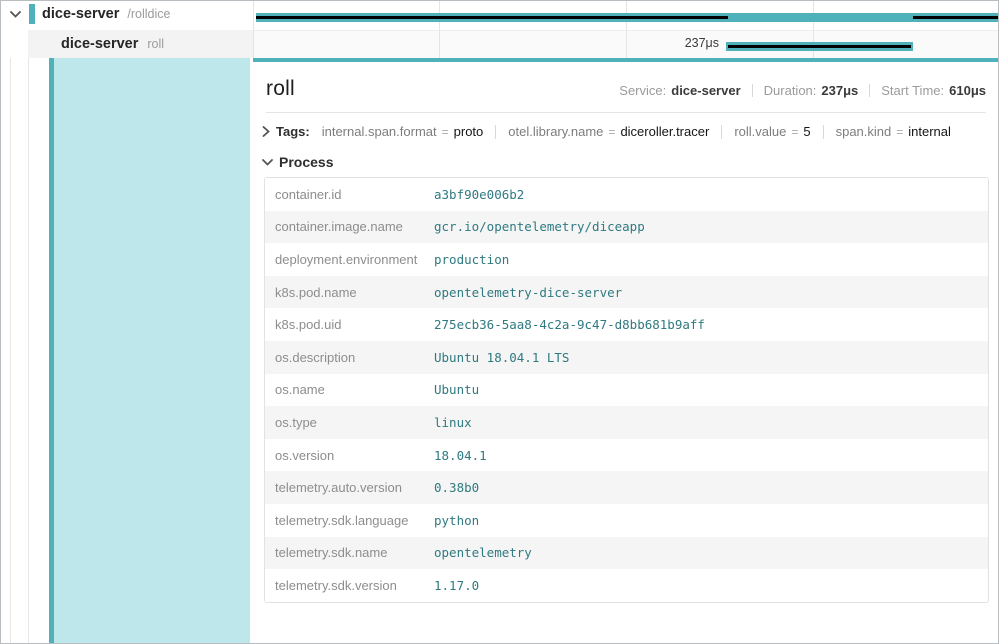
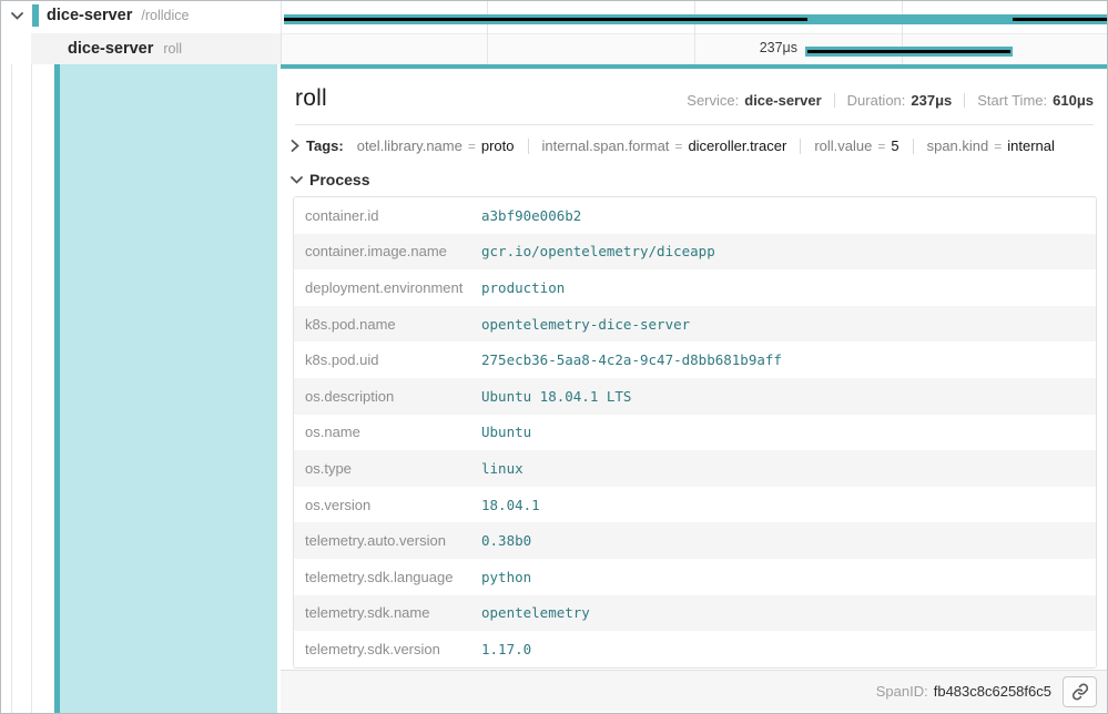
  dice-server
  /rolldice
  dice-server
  roll
  237μs
  roll
  Service:
  dice-server
  Duration:
  237μs
  Start Time:
  610μs
  Tags:
- internal.span.format
+ otel.library.name
  =
  proto
- otel.library.name
+ internal.span.format
  =
  diceroller.tracer
  roll.value
  =
  5
  span.kind
  =
  internal
  Process
  container.id
  a3bf90e006b2
  container.image.name
  gcr.io/opentelemetry/diceapp
  deployment.environment
  production
  k8s.pod.name
  opentelemetry-dice-server
  k8s.pod.uid
  275ecb36-5aa8-4c2a-9c47-d8bb681b9aff
  os.description
  Ubuntu 18.04.1 LTS
  os.name
  Ubuntu
  os.type
  linux
  os.version
  18.04.1
  telemetry.auto.version
  0.38b0
  telemetry.sdk.language
  python
  telemetry.sdk.name
  opentelemetry
  telemetry.sdk.version
  1.17.0
+ SpanID:
+ fb483c8c6258f6c5
